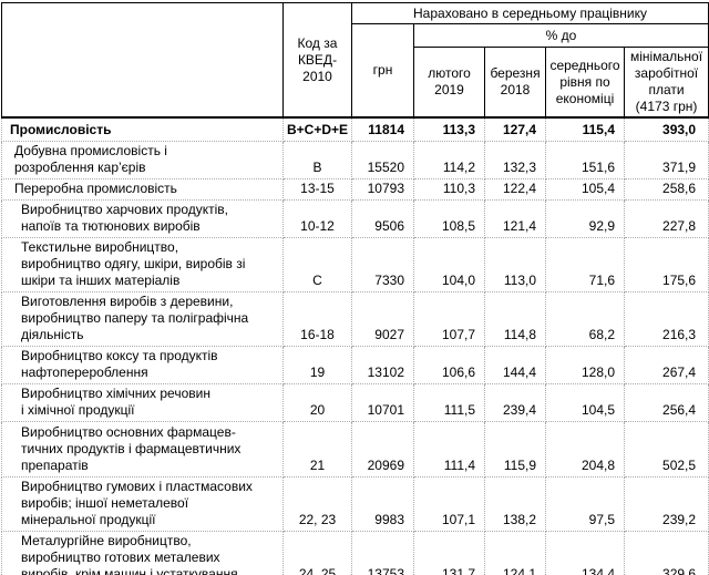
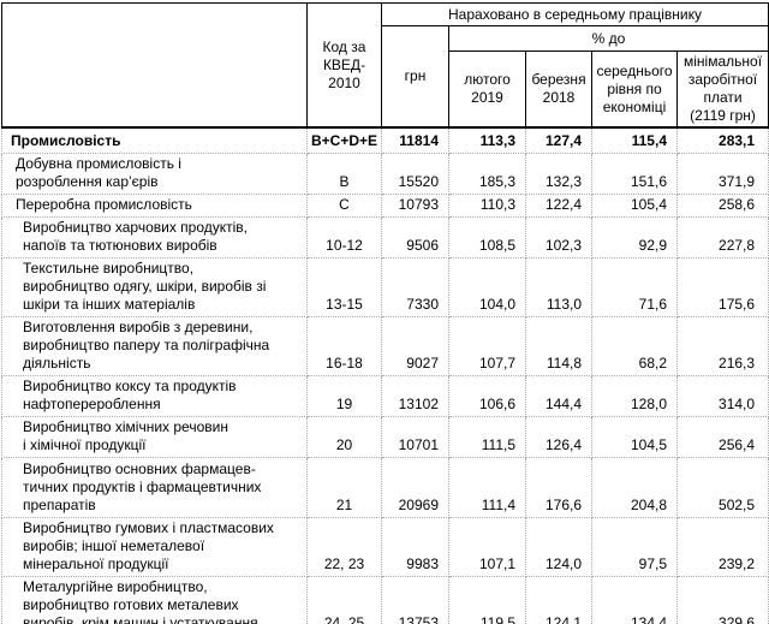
  	Код за КВЕД- 2010	Нараховано в середньому працівнику
  грн	% до
- лютого 2019	березня 2018	середнього рівня по економіці	мінімальної заробітної плати (4173 грн)
+ лютого 2019	березня 2018	середнього рівня по економіці	мінімальної заробітної плати (2119 грн)
- Промисловість	B+C+D+E	11814	113,3	127,4	115,4	393,0
+ Промисловість	B+C+D+E	11814	113,3	127,4	115,4	283,1
- Добувна промисловість і розроблення кар’єрів	B	15520	114,2	132,3	151,6	371,9
+ Добувна промисловість і розроблення кар’єрів	B	15520	185,3	132,3	151,6	371,9
- Переробна промисловість	13-15	10793	110,3	122,4	105,4	258,6
+ Переробна промисловість	C	10793	110,3	122,4	105,4	258,6
- Виробництво харчових продуктів, напоїв та тютюнових виробів	10-12	9506	108,5	121,4	92,9	227,8
+ Виробництво харчових продуктів, напоїв та тютюнових виробів	10-12	9506	108,5	102,3	92,9	227,8
- Текстильне виробництво, виробництво одягу, шкіри, виробів зі шкіри та інших матеріалів	C	7330	104,0	113,0	71,6	175,6
+ Текстильне виробництво, виробництво одягу, шкіри, виробів зі шкіри та інших матеріалів	13-15	7330	104,0	113,0	71,6	175,6
  Виготовлення виробів з деревини, виробництво паперу та поліграфічна діяльність	16-18	9027	107,7	114,8	68,2	216,3
- Виробництво коксу та продуктів нафтоперероблення	19	13102	106,6	144,4	128,0	267,4
+ Виробництво коксу та продуктів нафтоперероблення	19	13102	106,6	144,4	128,0	314,0
- Виробництво хімічних речовин і хімічної продукції	20	10701	111,5	239,4	104,5	256,4
+ Виробництво хімічних речовин і хімічної продукції	20	10701	111,5	126,4	104,5	256,4
- Виробництво основних фармацев- тичних продуктів і фармацевтичних препаратів	21	20969	111,4	115,9	204,8	502,5
+ Виробництво основних фармацев- тичних продуктів і фармацевтичних препаратів	21	20969	111,4	176,6	204,8	502,5
- Виробництво гумових і пластмасових виробів; іншої неметалевої мінеральної продукції	22, 23	9983	107,1	138,2	97,5	239,2
+ Виробництво гумових і пластмасових виробів; іншої неметалевої мінеральної продукції	22, 23	9983	107,1	124,0	97,5	239,2
- Металургійне виробництво, виробництво готових металевих виробів, крім машин і устаткування	24, 25	13753	131,7	124,1	134,4	329,6
+ Металургійне виробництво, виробництво готових металевих виробів, крім машин і устаткування	24, 25	13753	119,5	124,1	134,4	329,6
